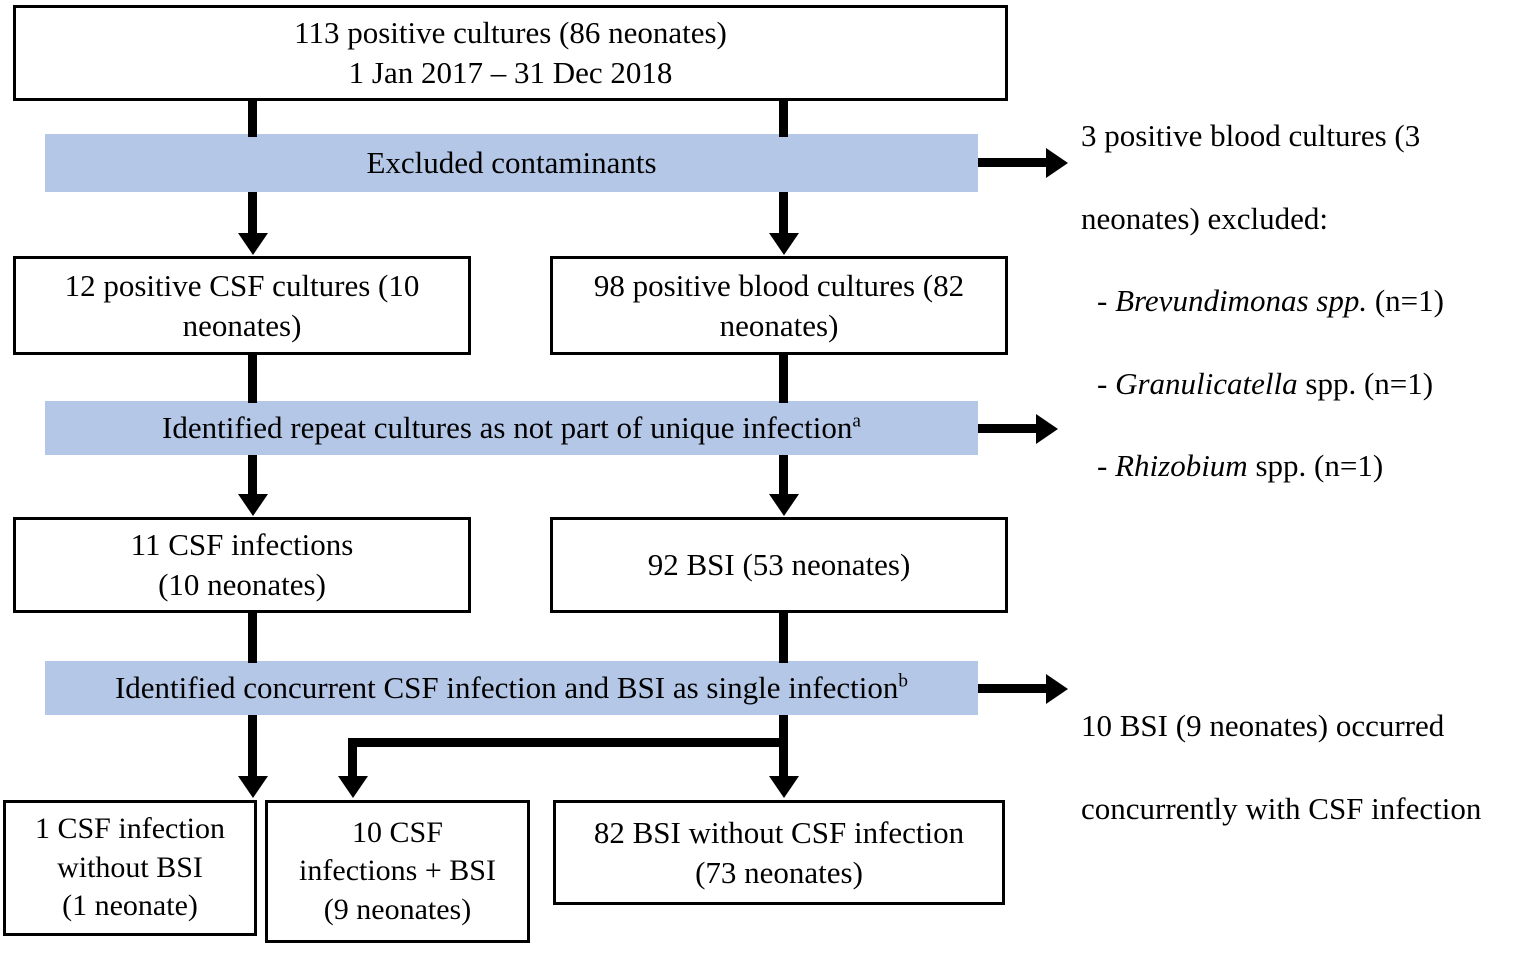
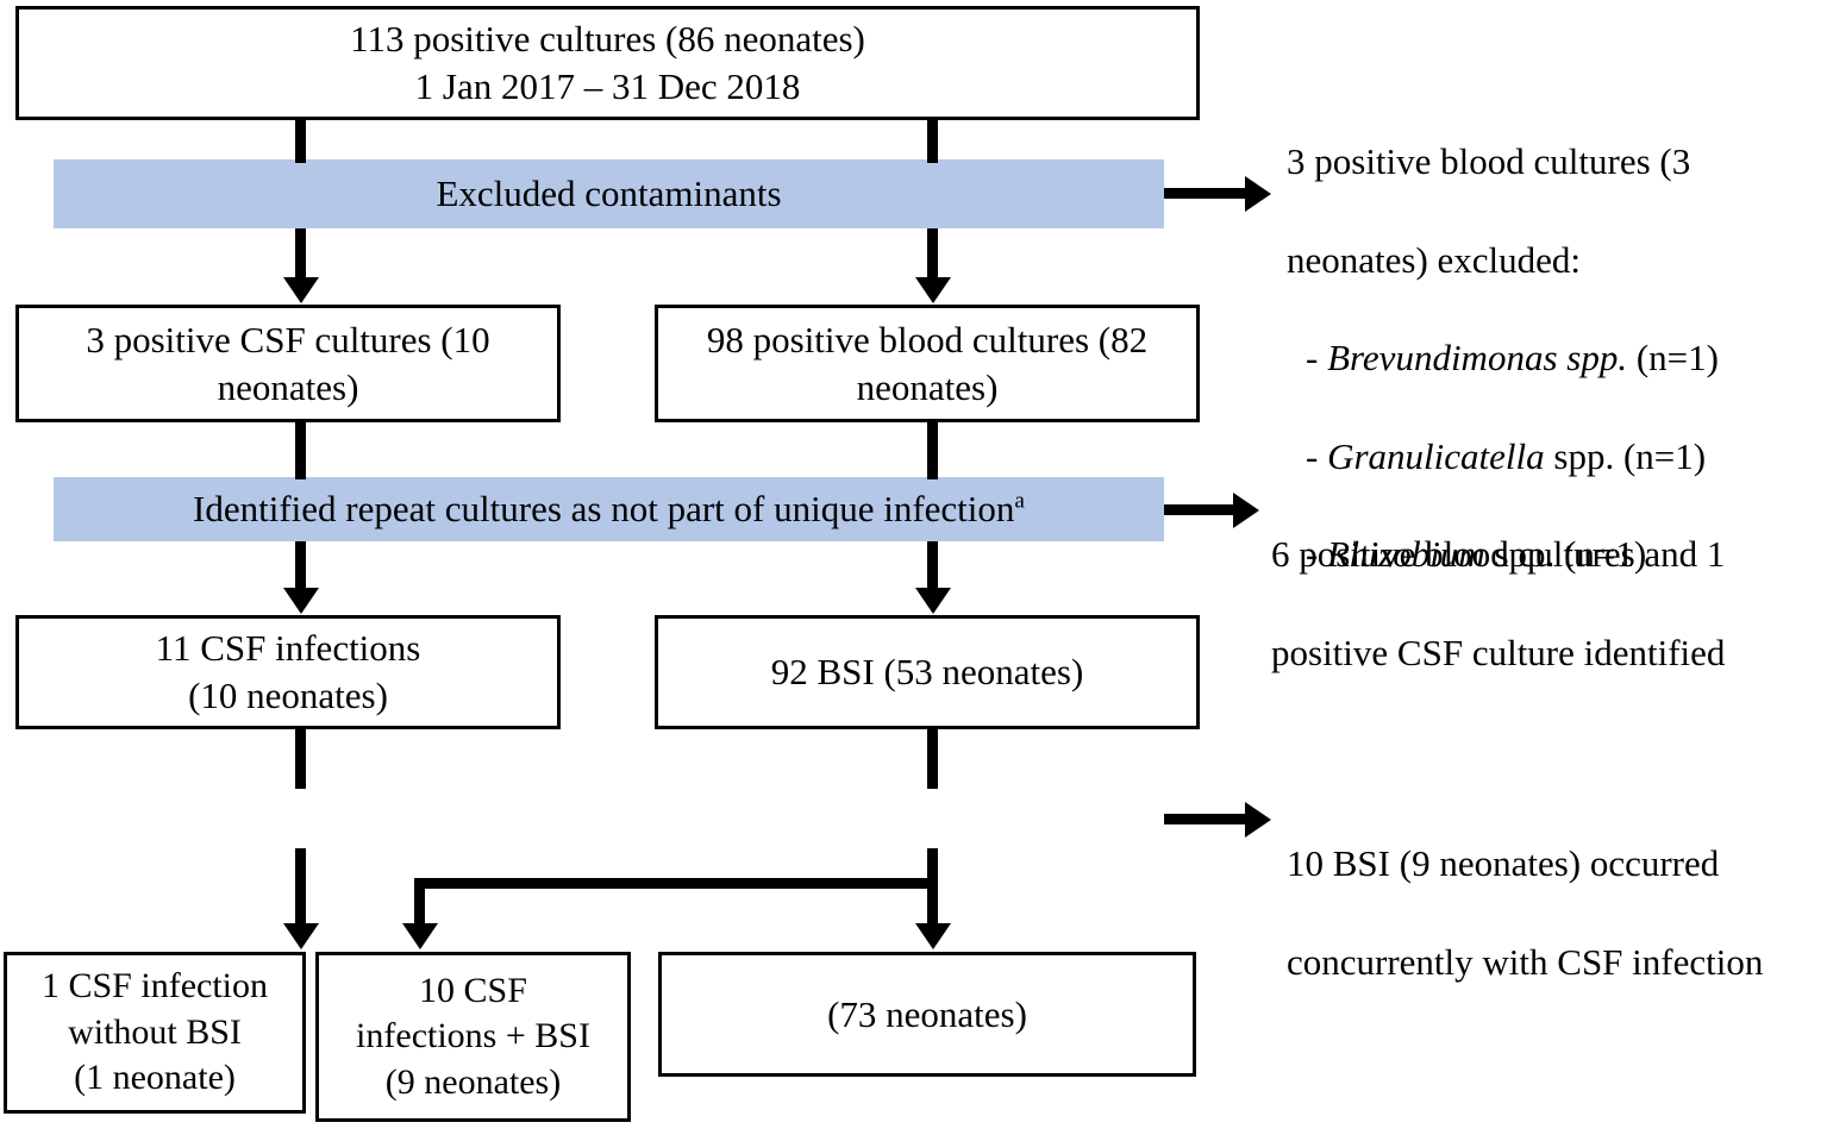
  113 positive cultures (86 neonates)
  1 Jan 2017 – 31 Dec 2018
  Excluded contaminants
  3 positive blood cultures (3
  neonates) excluded:
  - Brevundimonas spp. (n=1)
  - Granulicatella spp. (n=1)
  - Rhizobium spp. (n=1)
- 12 positive CSF cultures (10 neonates)
+ 3 positive CSF cultures (10 neonates)
  98 positive blood cultures (82 neonates)
  Identified repeat cultures as not part of unique infectiona
+ 6 positive blood cultures and 1
+ positive CSF culture identified
  11 CSF infections
  (10 neonates)
  92 BSI (53 neonates)
- Identified concurrent CSF infection and BSI as single infectionb
  10 BSI (9 neonates) occurred
  concurrently with CSF infection
  1 CSF infection
  without BSI
  (1 neonate)
  10 CSF
  infections + BSI
  (9 neonates)
- 82 BSI without CSF infection
  (73 neonates)
